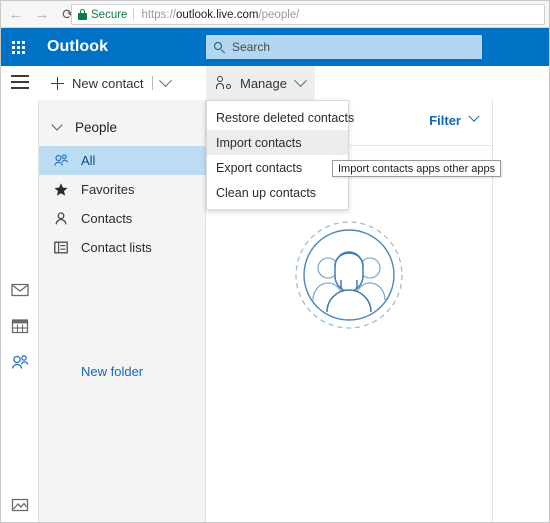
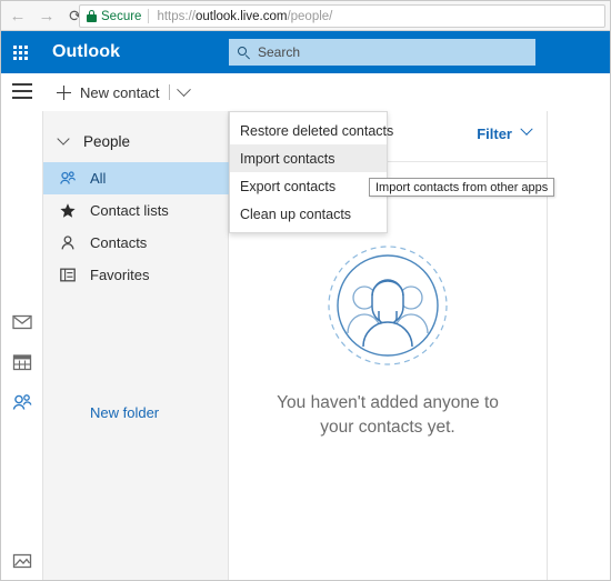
  ←
  →
  ⟳
  Secure
  https://outlook.live.com/people/
  Outlook
  Search
  New contact
- Manage
  People
  All
- Favorites
+ Contact lists
  Contacts
- Contact lists
+ Favorites
  New folder
  Filter
+ You haven't added anyone to
+ your contacts yet.
  Restore deleted contacts
  Import contacts
  Export contacts
  Clean up contacts
- Import contacts apps other apps
+ Import contacts from other apps
